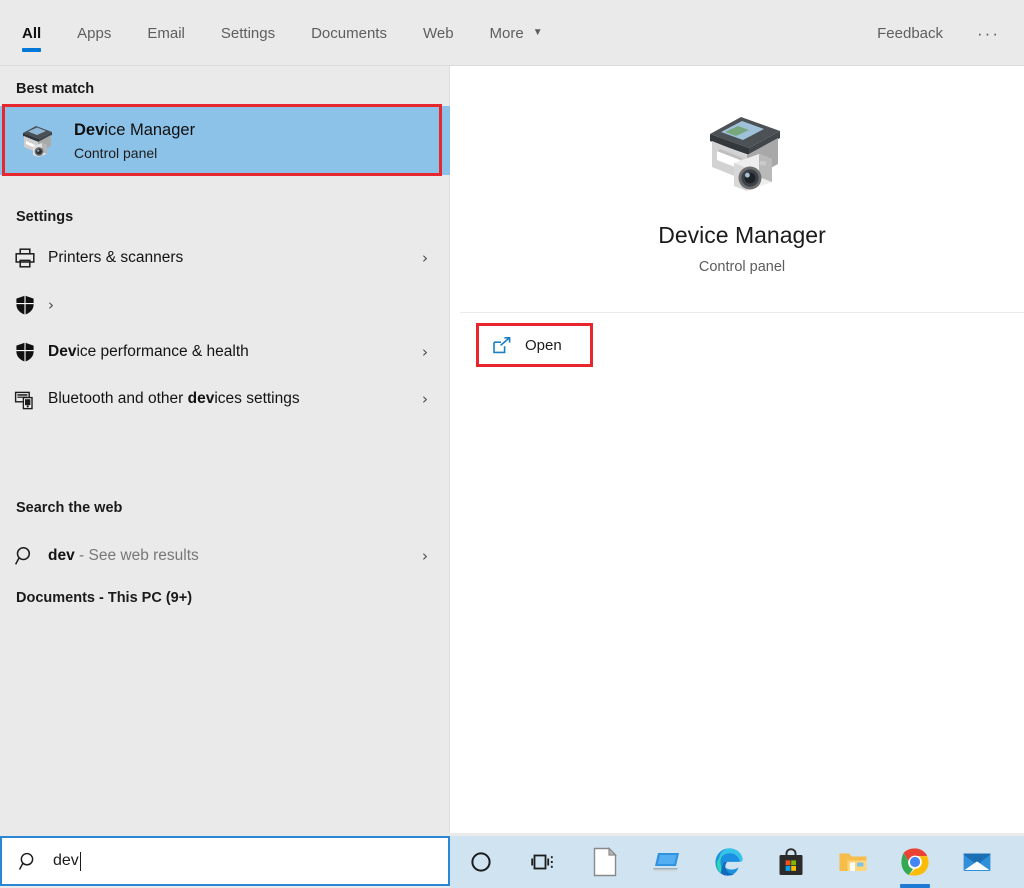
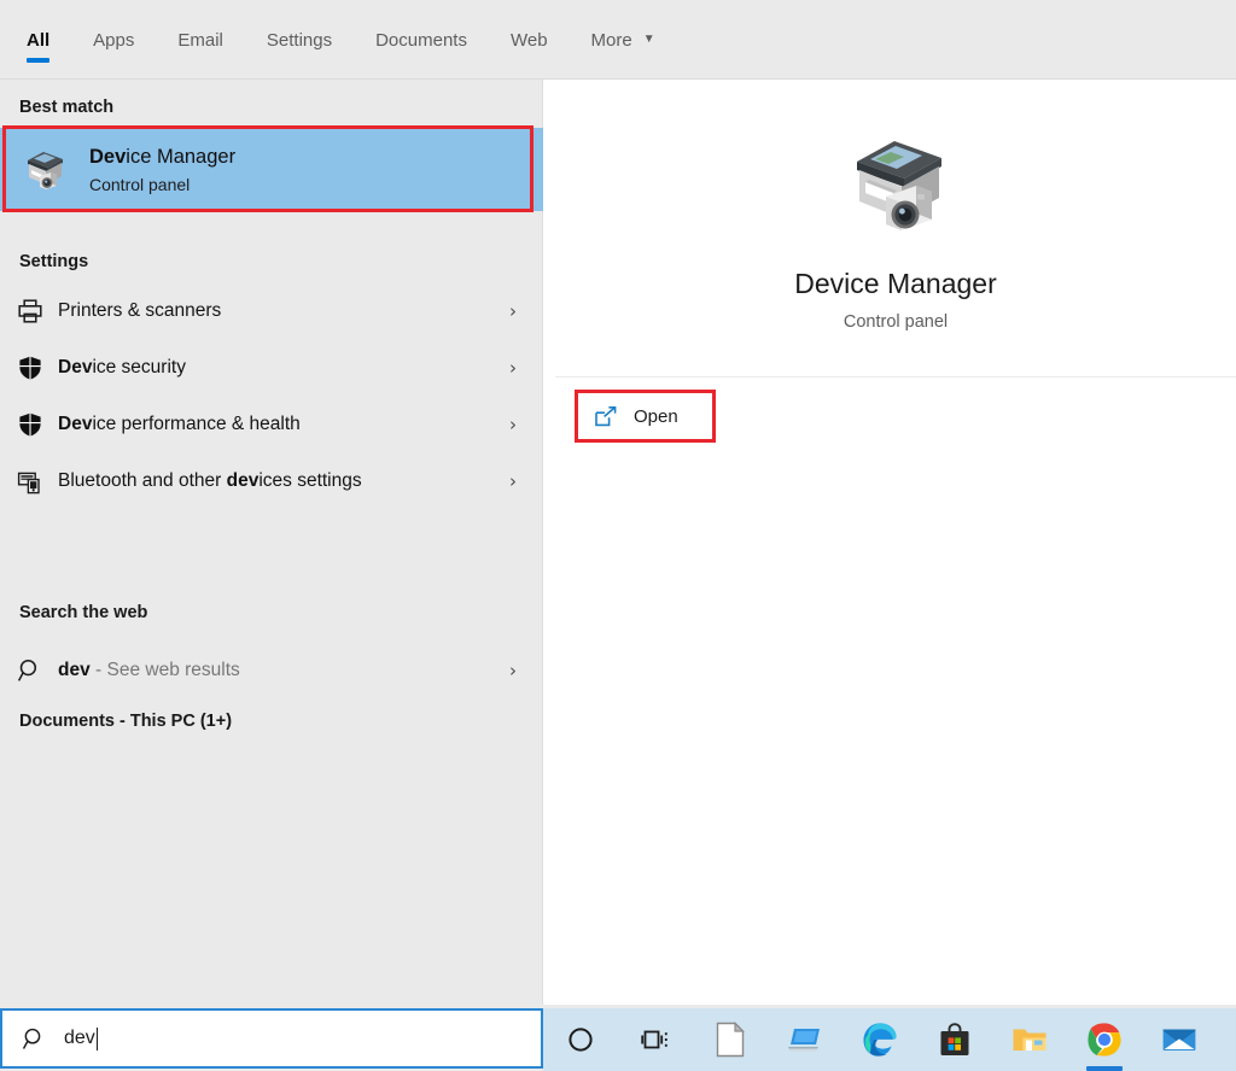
  All
  Apps
  Email
  Settings
  Documents
  Web
  More
  ▼
- Feedback
- ···
  Best match
  Device Manager
  Control panel
  Settings
  Printers & scanners
  ›
+ Device security
  ›
  Device performance & health
  ›
  Bluetooth and other devices settings
  ›
  Search the web
  dev - See web results
  ›
- Documents - This PC (9+)
+ Documents - This PC (1+)
  Device Manager
  Control panel
  Open
  dev
